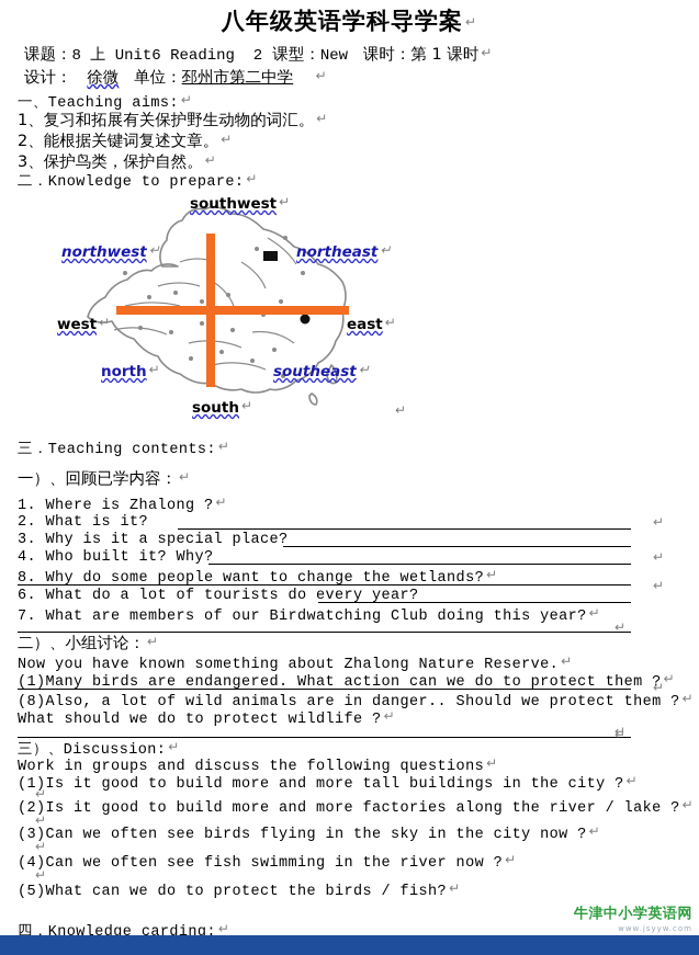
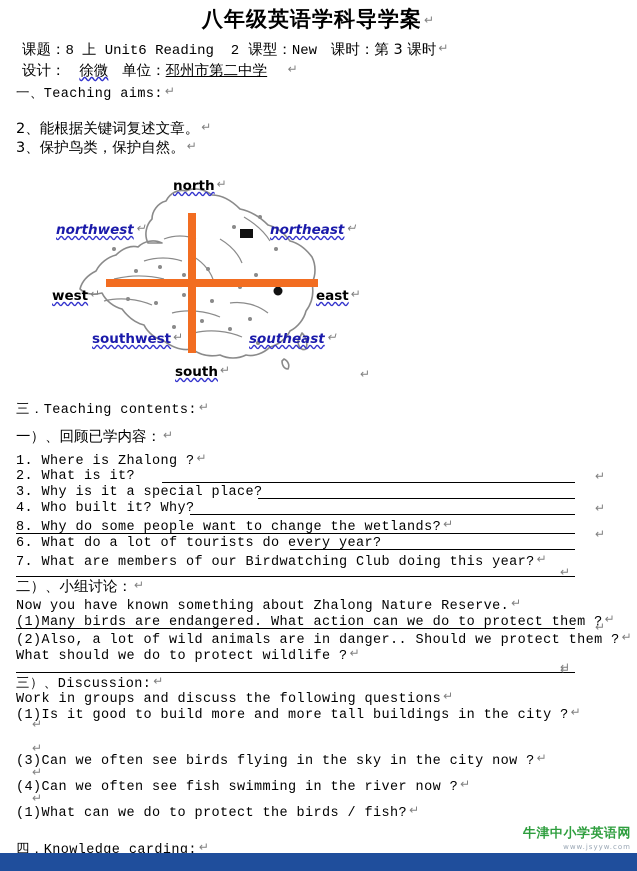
  八年级英语学科导学案 ↵
- 课题：8 上 Unit6 Reading 2 课型：New 课时：第 1 课时 ↵
+ 课题：8 上 Unit6 Reading 2 课型：New 课时：第 3 课时 ↵
  设计： 徐微 单位：邳州市第二中学 ↵
  一、Teaching aims: ↵
- 1、复习和拓展有关保护野生动物的词汇。 ↵
  2、能根据关键词复述文章。 ↵
  3、保护鸟类，保护自然。 ↵
- 二．Knowledge to prepare: ↵
- southwest ↵
+ north ↵
  northwest ↵
  northeast ↵
  west ↵
  east ↵
- north ↵
+ southwest ↵
  southeast ↵
  south ↵
  ↵
  三．Teaching contents: ↵
  一）、回顾已学内容： ↵
  1. Where is Zhalong ? ↵
  2. What is it?
  3. Why is it a special place?
  4. Who built it? Why?
  8. Why do some people want to change the wetlands? ↵
  6. What do a lot of tourists do every year?
  7. What are members of our Birdwatching Club doing this year? ↵
  ↵
  ↵
  ↵
  ↵
  二）、小组讨论： ↵
  Now you have known something about Zhalong Nature Reserve. ↵
  (1)Many birds are endangered. What action can we do to protect them ? ↵
- (8)Also, a lot of wild animals are in danger.. Should we protect them ? ↵
+ (2)Also, a lot of wild animals are in danger.. Should we protect them ? ↵
  What should we do to protect wildlife ? ↵
  ↵
  ↵
  三）、Discussion: ↵
  Work in groups and discuss the following questions ↵
  (1)Is it good to build more and more tall buildings in the city ? ↵
- (2)Is it good to build more and more factories along the river / lake ? ↵
  (3)Can we often see birds flying in the sky in the city now ? ↵
  (4)Can we often see fish swimming in the river now ? ↵
- (5)What can we do to protect the birds / fish? ↵
+ (1)What can we do to protect the birds / fish? ↵
  ↵
  ↵
  ↵
  ↵
  四．Knowledge carding: ↵
  牛津中小学英语网
  www.jsyyw.com
